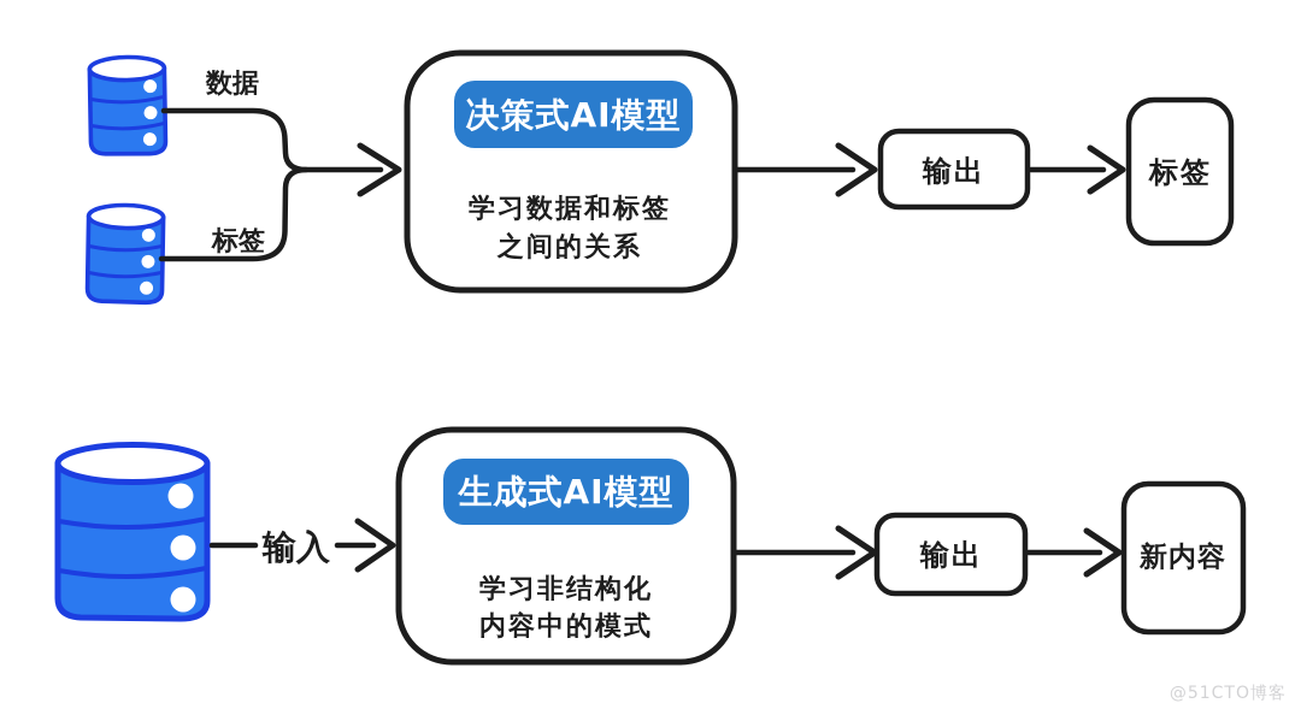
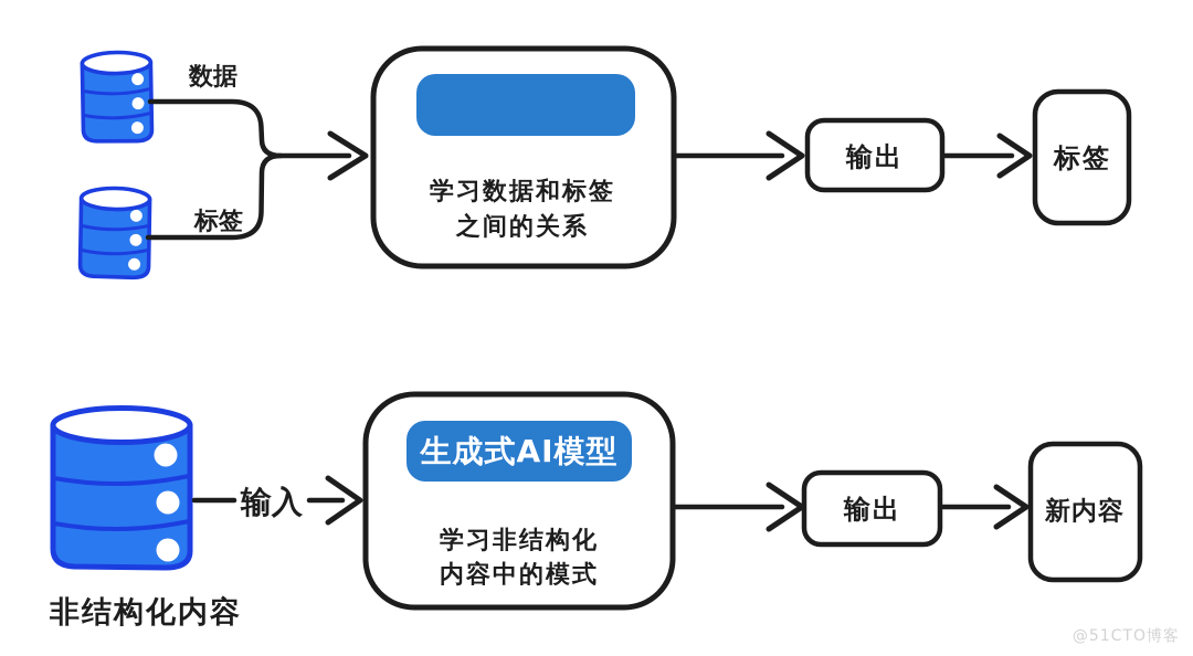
  数据
  标签
- 决策式AI模型
  学习数据和标签
  之间的关系
  输出
  标签
+ 非结构化内容
  输入
  生成式AI模型
  学习非结构化
  内容中的模式
  输出
  新内容
  @51CTO博客
